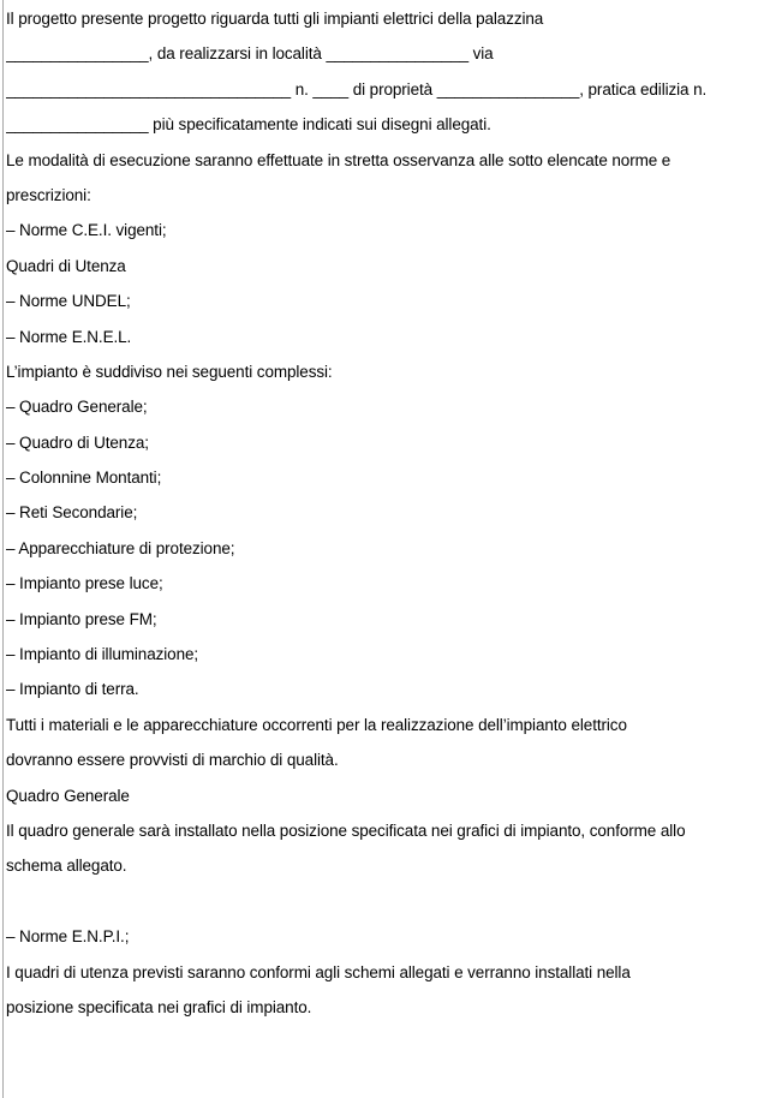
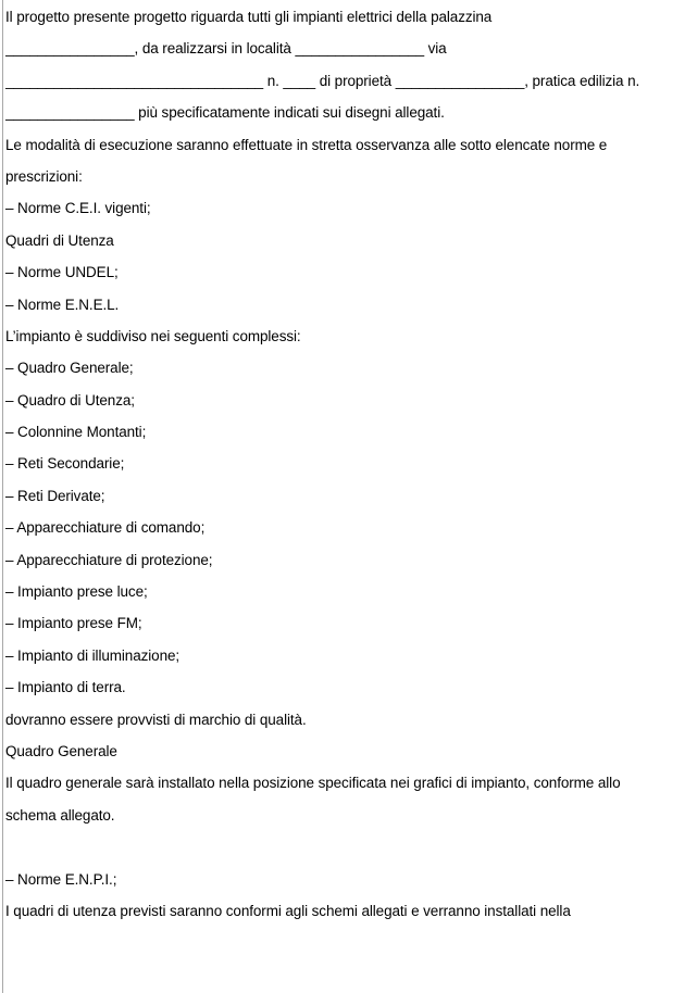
  Il progetto presente progetto riguarda tutti gli impianti elettrici della palazzina
  ________________, da realizzarsi in località ________________ via
  ________________________________ n. ____ di proprietà ________________, pratica edilizia n.
  ________________ più specificatamente indicati sui disegni allegati.
  Le modalità di esecuzione saranno effettuate in stretta osservanza alle sotto elencate norme e
  prescrizioni:
  – Norme C.E.I. vigenti;
  Quadri di Utenza
  – Norme UNDEL;
  – Norme E.N.E.L.
  L’impianto è suddiviso nei seguenti complessi:
  – Quadro Generale;
  – Quadro di Utenza;
  – Colonnine Montanti;
  – Reti Secondarie;
+ – Reti Derivate;
+ – Apparecchiature di comando;
  – Apparecchiature di protezione;
  – Impianto prese luce;
  – Impianto prese FM;
  – Impianto di illuminazione;
  – Impianto di terra.
- Tutti i materiali e le apparecchiature occorrenti per la realizzazione dell’impianto elettrico
  dovranno essere provvisti di marchio di qualità.
  Quadro Generale
  Il quadro generale sarà installato nella posizione specificata nei grafici di impianto, conforme allo
  schema allegato.
  – Norme E.N.P.I.;
  I quadri di utenza previsti saranno conformi agli schemi allegati e verranno installati nella
- posizione specificata nei grafici di impianto.
